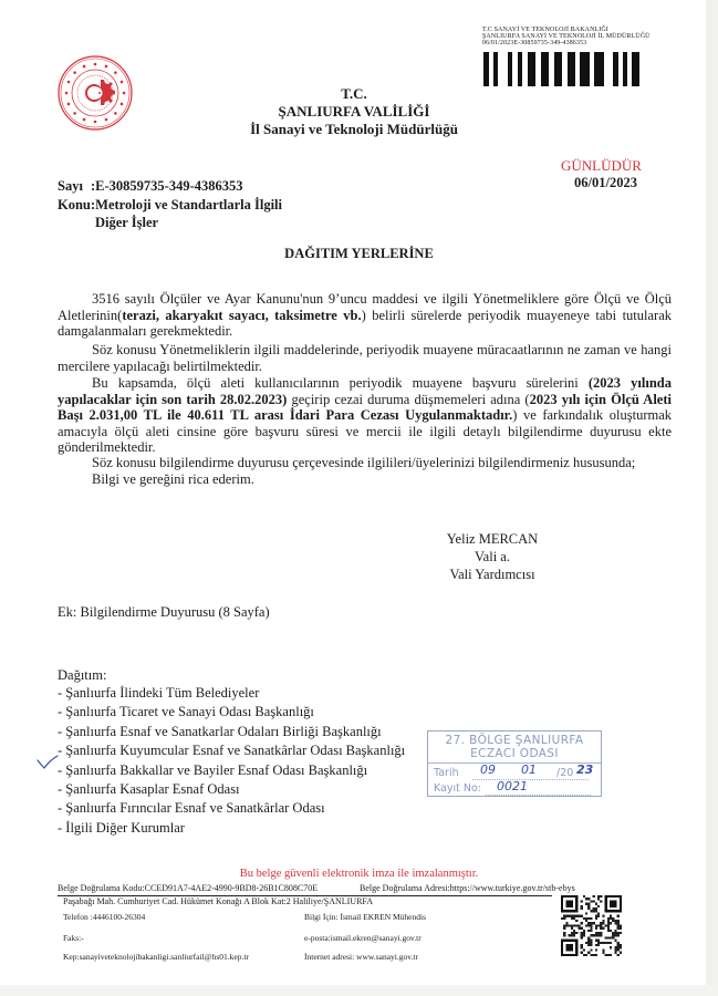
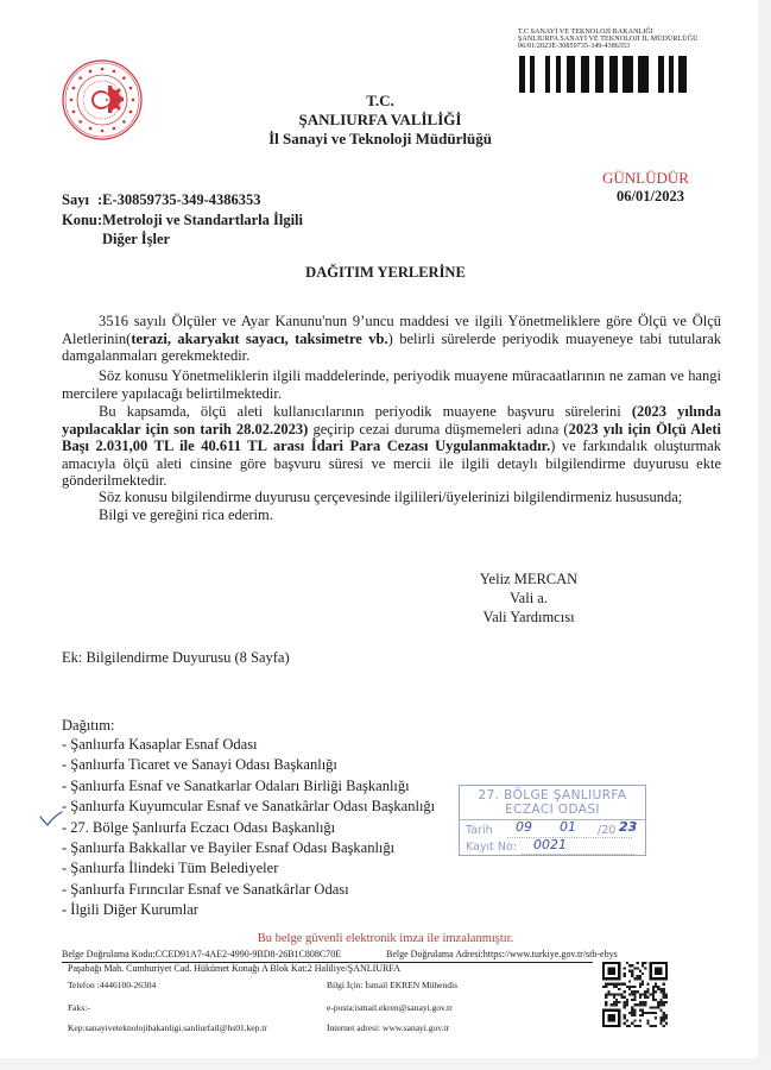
  T.C.
  ŞANLIURFA VALİLİĞİ
  İl Sanayi ve Teknoloji Müdürlüğü
  GÜNLÜDÜR
  06/01/2023
  Sayı :E-30859735-349-4386353
  Konu:Metroloji ve Standartlarla İlgili
  Diğer İşler
  DAĞITIM YERLERİNE
  3516 sayılı Ölçüler ve Ayar Kanunu'nun 9’uncu maddesi ve ilgili Yönetmeliklere göre Ölçü ve Ölçü Aletlerinin(terazi, akaryakıt sayacı, taksimetre vb.) belirli sürelerde periyodik muayeneye tabi tutularak damgalanmaları gerekmektedir.
  Söz konusu Yönetmeliklerin ilgili maddelerinde, periyodik muayene müracaatlarının ne zaman ve hangi mercilere yapılacağı belirtilmektedir.
  Bu kapsamda, ölçü aleti kullanıcılarının periyodik muayene başvuru sürelerini (2023 yılında yapılacaklar için son tarih 28.02.2023) geçirip cezai duruma düşmemeleri adına (2023 yılı için Ölçü Aleti Başı 2.031,00 TL ile 40.611 TL arası İdari Para Cezası Uygulanmaktadır.) ve farkındalık oluşturmak amacıyla ölçü aleti cinsine göre başvuru süresi ve mercii ile ilgili detaylı bilgilendirme duyurusu ekte gönderilmektedir.
  Söz konusu bilgilendirme duyurusu çerçevesinde ilgilileri/üyelerinizi bilgilendirmeniz hususunda;
  Bilgi ve gereğini rica ederim.
  Yeliz MERCAN
  Vali a.
  Vali Yardımcısı
  Ek: Bilgilendirme Duyurusu (8 Sayfa)
  Dağıtım:
- - Şanlıurfa İlindeki Tüm Belediyeler
+ - Şanlıurfa Kasaplar Esnaf Odası
  - Şanlıurfa Ticaret ve Sanayi Odası Başkanlığı
  - Şanlıurfa Esnaf ve Sanatkarlar Odaları Birliği Başkanlığı
  - Şanlıurfa Kuyumcular Esnaf ve Sanatkârlar Odası Başkanlığı
+ - 27. Bölge Şanlıurfa Eczacı Odası Başkanlığı
  - Şanlıurfa Bakkallar ve Bayiler Esnaf Odası Başkanlığı
- - Şanlıurfa Kasaplar Esnaf Odası
+ - Şanlıurfa İlindeki Tüm Belediyeler
  - Şanlıurfa Fırıncılar Esnaf ve Sanatkârlar Odası
  - İlgili Diğer Kurumlar
  27. BÖLGE ŞANLIURFA
  ECZACI ODASI
  Tarih
  09
  01
  /20
  23
  Kayıt No:
  0021
  Bu belge güvenli elektronik imza ile imzalanmıştır.
  Belge Doğrulama Kodu:CCED91A7-4AE2-4990-9BD8-26B1C808C70E
  Belge Doğrulama Adresi:https://www.turkiye.gov.tr/stb-ebys
  Paşabağı Mah. Cumhuriyet Cad. Hükümet Konağı A Blok Kat:2 Haliliye/ŞANLIURFA
  Telefon :4446100-26304
  Faks:-
  Kep:sanayiveteknolojibakanligi.sanliurfail@hs01.kep.tr
  Bilgi İçin: İsmail EKREN Mühendis
  e-posta:ismail.ekren@sanayi.gov.tr
  İnternet adresi: www.sanayi.gov.tr
